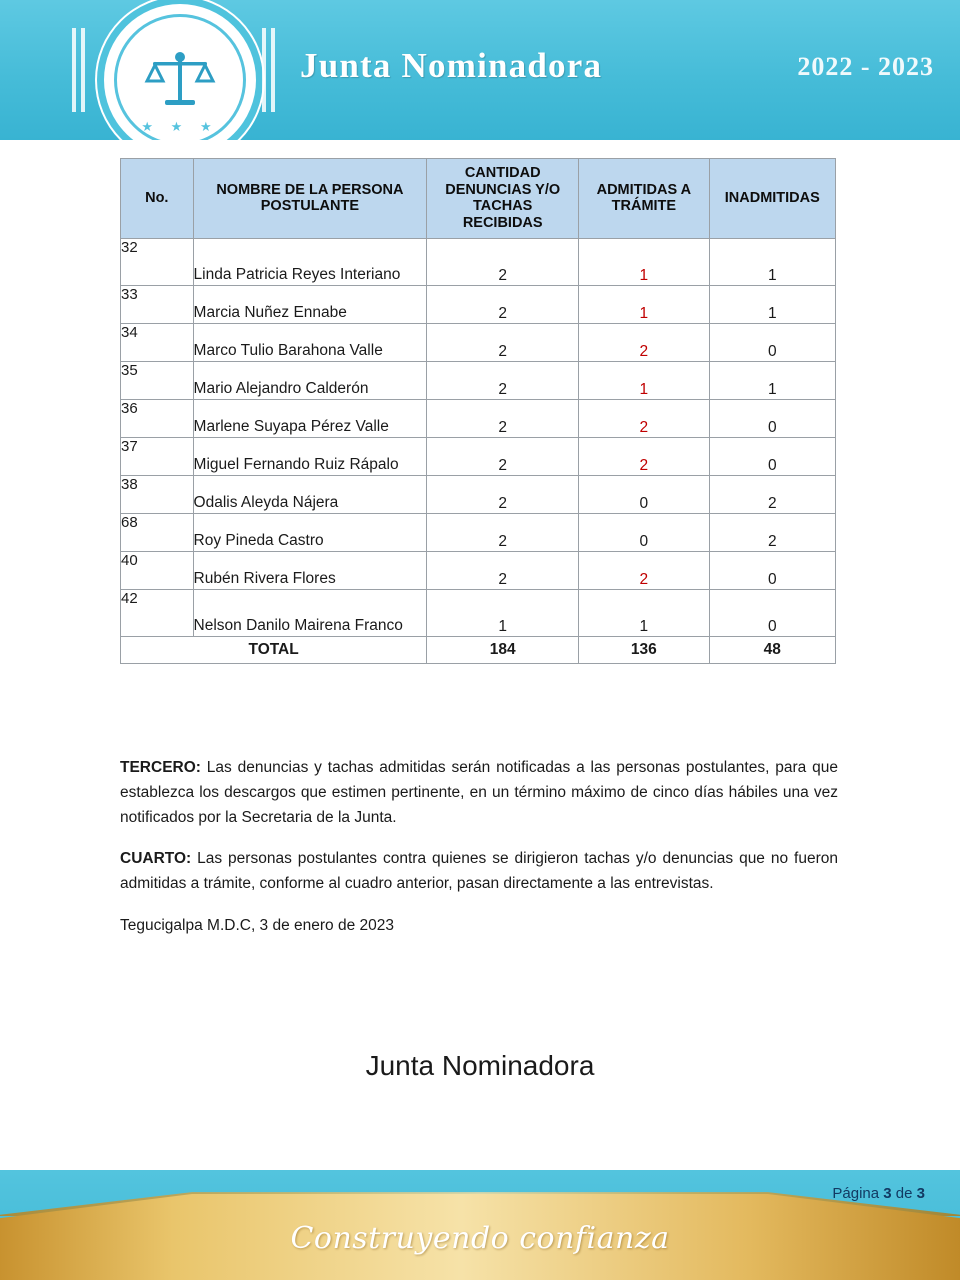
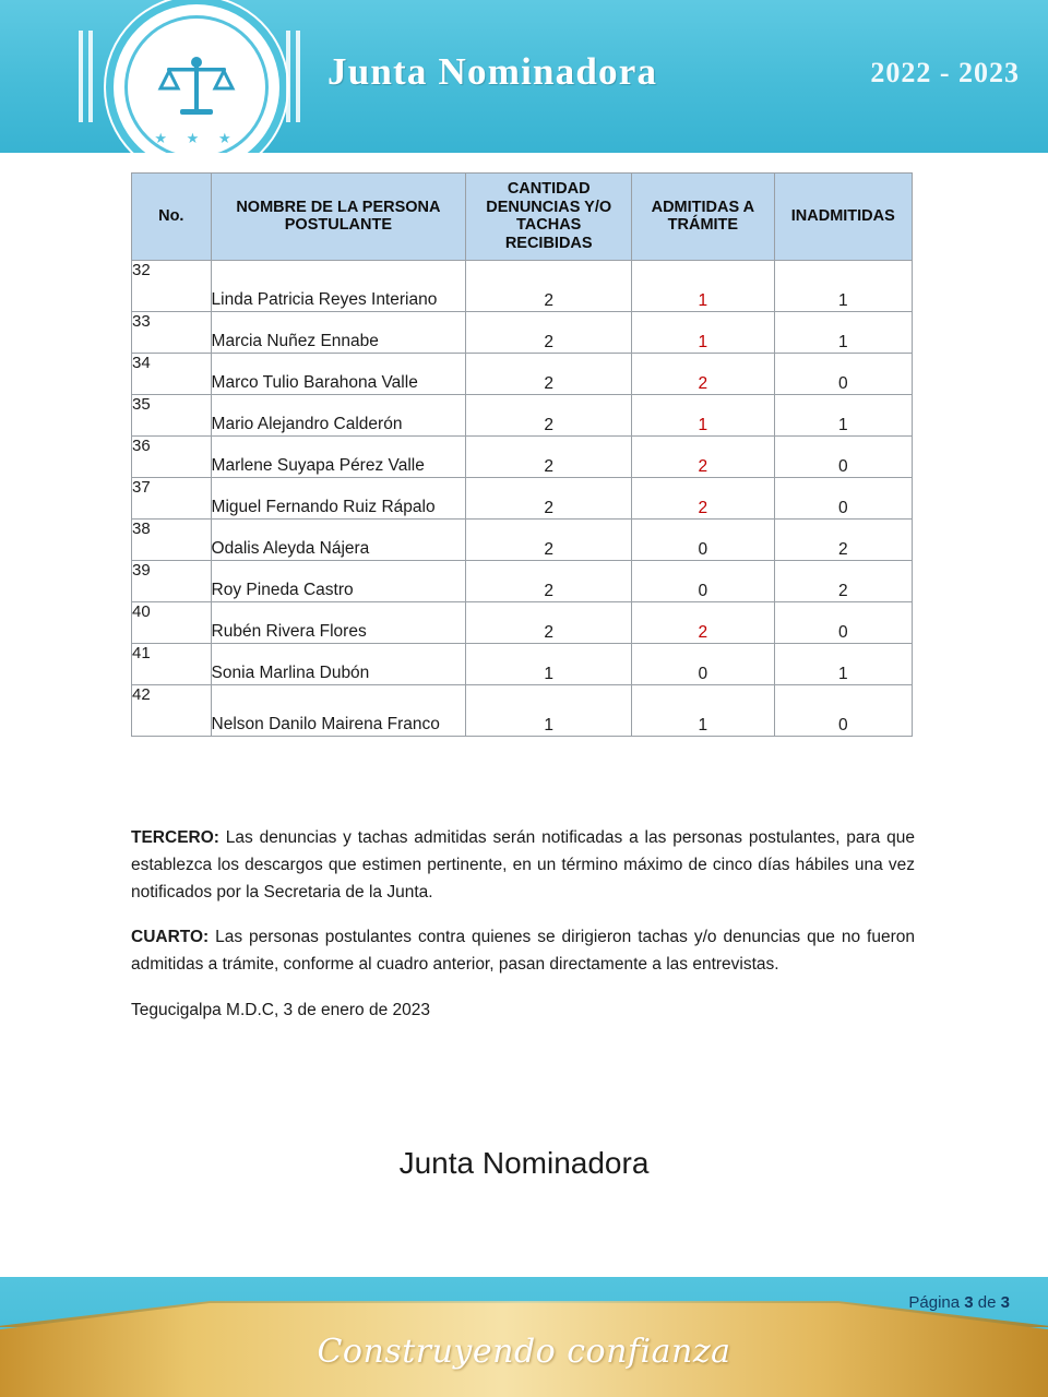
  ★ ★ ★
  Junta Nominadora
  2022 - 2023
  No.	NOMBRE DE LA PERSONA POSTULANTE	CANTIDAD DENUNCIAS Y/O TACHAS RECIBIDAS	ADMITIDAS A TRÁMITE	INADMITIDAS
  32	Linda Patricia Reyes Interiano	2	1	1
  33	Marcia Nuñez Ennabe	2	1	1
  34	Marco Tulio Barahona Valle	2	2	0
  35	Mario Alejandro Calderón	2	1	1
  36	Marlene Suyapa Pérez Valle	2	2	0
  37	Miguel Fernando Ruiz Rápalo	2	2	0
  38	Odalis Aleyda Nájera	2	0	2
- 68	Roy Pineda Castro	2	0	2
+ 39	Roy Pineda Castro	2	0	2
  40	Rubén Rivera Flores	2	2	0
+ 41	Sonia Marlina Dubón	1	0	1
  42	Nelson Danilo Mairena Franco	1	1	0
- TOTAL	184	136	48
  TERCERO: Las denuncias y tachas admitidas serán notificadas a las personas postulantes, para que establezca los descargos que estimen pertinente, en un término máximo de cinco días hábiles una vez notificados por la Secretaria de la Junta.
  CUARTO: Las personas postulantes contra quienes se dirigieron tachas y/o denuncias que no fueron admitidas a trámite, conforme al cuadro anterior, pasan directamente a las entrevistas.
  Tegucigalpa M.D.C, 3 de enero de 2023
  Junta Nominadora
  Construyendo confianza
  Página 3 de 3
